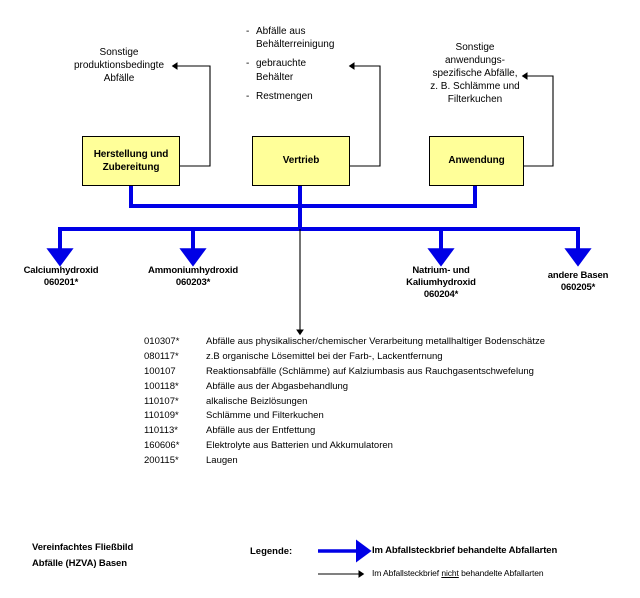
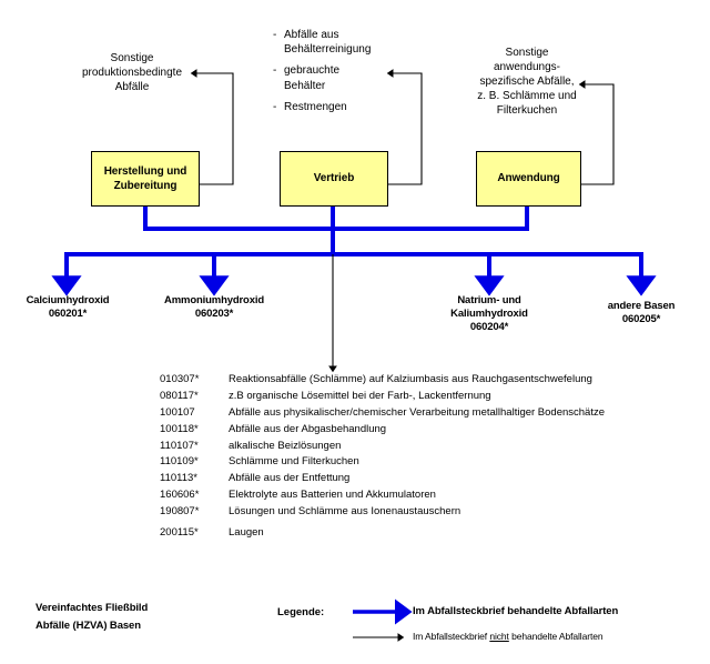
  Herstellung und
  Zubereitung
  Vertrieb
  Anwendung
  Sonstige
  produktionsbedingte
  Abfälle
  Sonstige
  anwendungs-
  spezifische Abfälle,
  z. B. Schlämme und
  Filterkuchen
  -
  Abfälle aus
  Behälterreinigung
  -
  gebrauchte
  Behälter
  -
  Restmengen
  Calciumhydroxid
  060201*
  Ammoniumhydroxid
  060203*
  Natrium- und
  Kaliumhydroxid
  060204*
  andere Basen
  060205*
- 010307*	Abfälle aus physikalischer/chemischer Verarbeitung metallhaltiger Bodenschätze
+ 010307*	Reaktionsabfälle (Schlämme) auf Kalziumbasis aus Rauchgasentschwefelung
  080117*	z.B organische Lösemittel bei der Farb-, Lackentfernung
- 100107	Reaktionsabfälle (Schlämme) auf Kalziumbasis aus Rauchgasentschwefelung
+ 100107	Abfälle aus physikalischer/chemischer Verarbeitung metallhaltiger Bodenschätze
  100118*	Abfälle aus der Abgasbehandlung
  110107*	alkalische Beizlösungen
  110109*	Schlämme und Filterkuchen
  110113*	Abfälle aus der Entfettung
  160606*	Elektrolyte aus Batterien und Akkumulatoren
+ 190807*	Lösungen und Schlämme aus Ionenaustauschern
  200115*	Laugen
  Vereinfachtes Fließbild
  Abfälle (HZVA) Basen
  Legende:
  Im Abfallsteckbrief behandelte Abfallarten
  Im Abfallsteckbrief nicht behandelte Abfallarten
